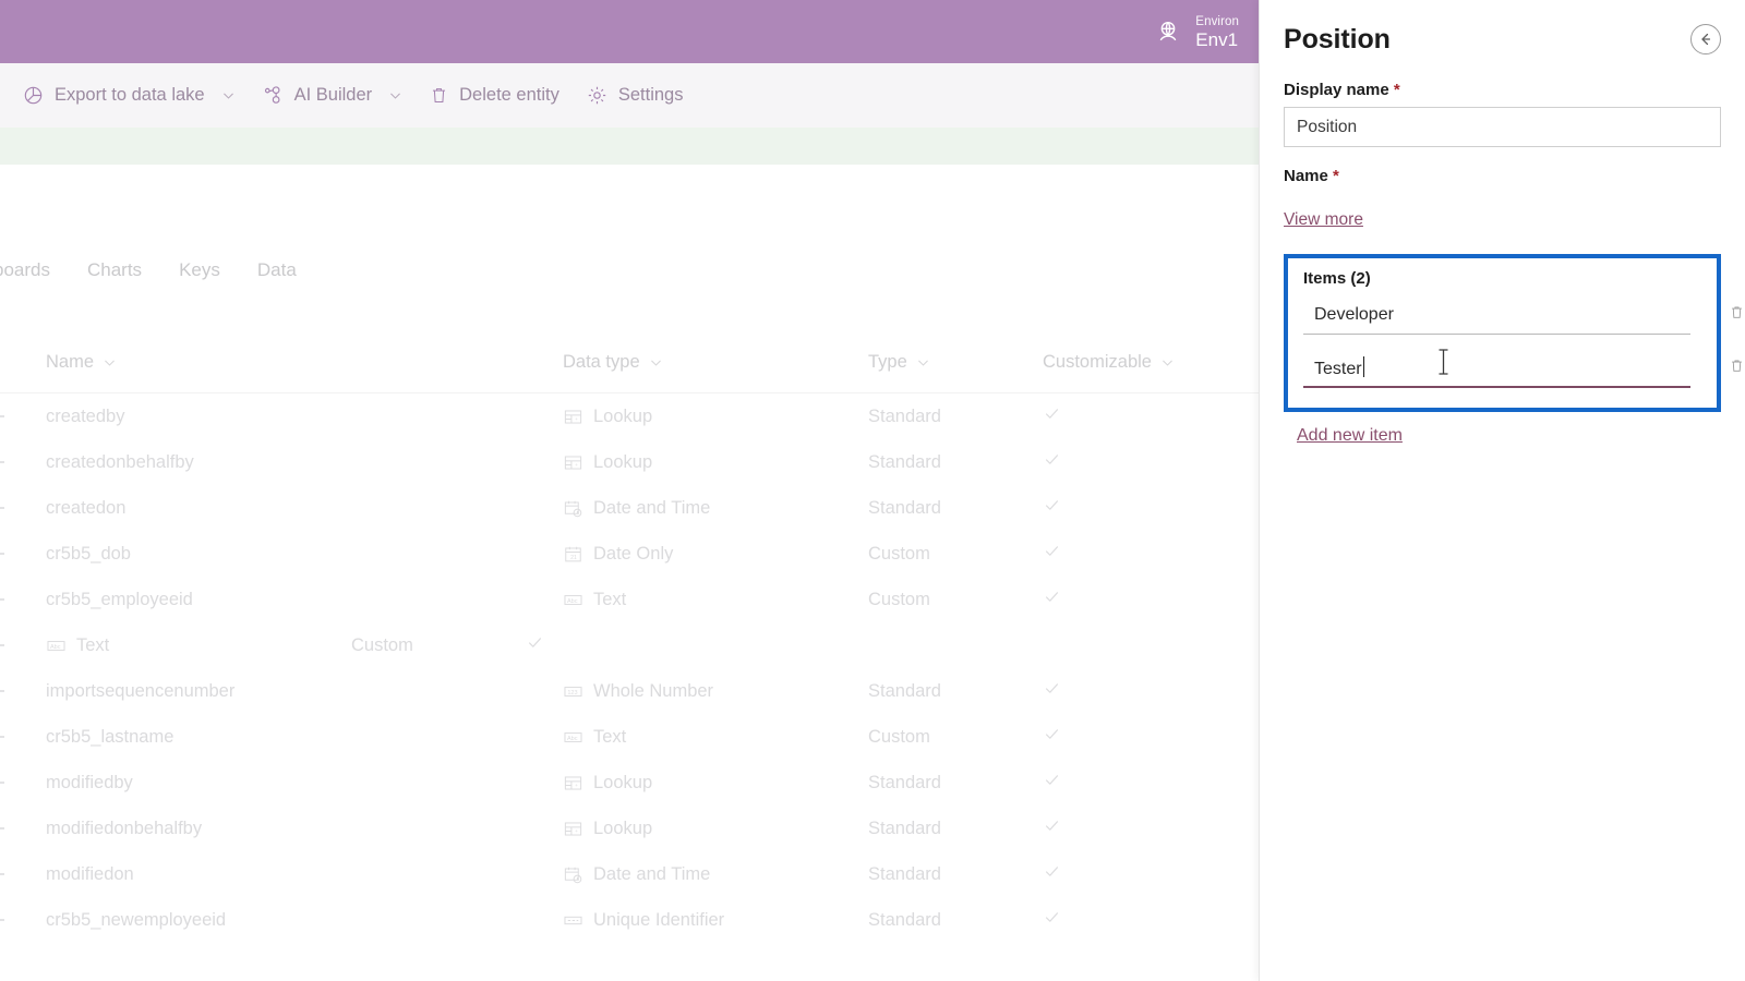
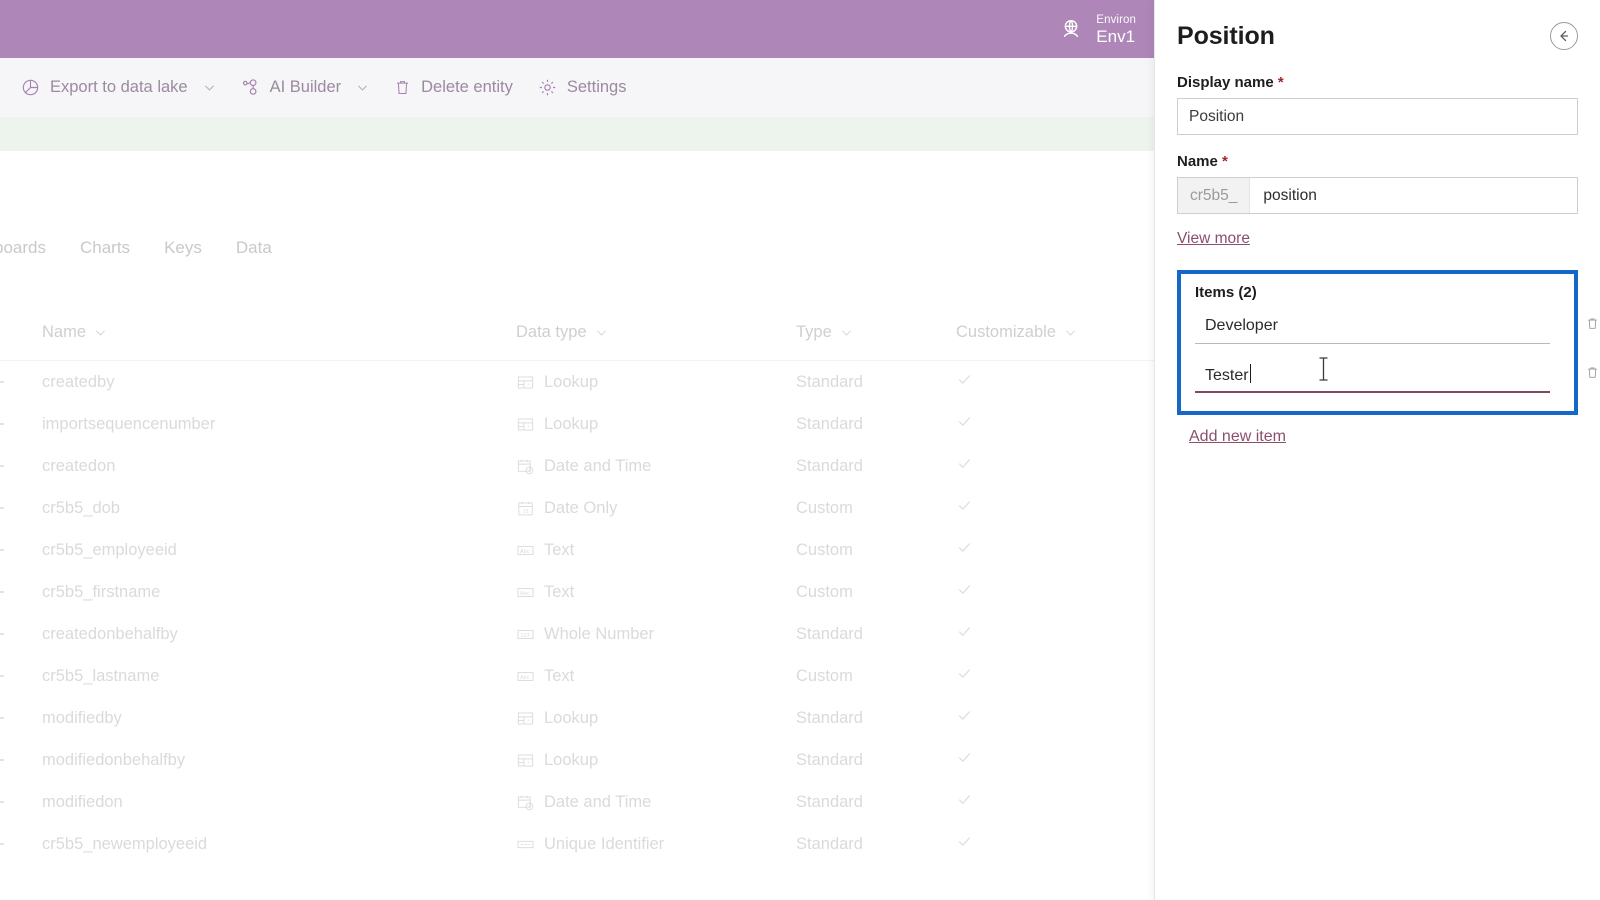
  Environ
  Env1
  Export to data lake
  AI Builder
  Delete entity
  Settings
  oards
  Charts
  Keys
  Data
  Name
  Data type
  Type
  Customizable
  createdby
  Lookup
  Standard
- createdonbehalfby
+ importsequencenumber
  Lookup
  Standard
  createdon
  Date and Time
  Standard
  cr5b5_dob
  Date Only
  Custom
  cr5b5_employeeid
  Text
  Custom
+ cr5b5_firstname
  Text
  Custom
- importsequencenumber
+ createdonbehalfby
  Whole Number
  Standard
  cr5b5_lastname
  Text
  Custom
  modifiedby
  Lookup
  Standard
  modifiedonbehalfby
  Lookup
  Standard
  modifiedon
  Date and Time
  Standard
  cr5b5_newemployeeid
  Unique Identifier
  Standard
  Position
  Display name *
  Position
  Name *
+ cr5b5_
+ position
  View more
  Items (2)
  Developer
  Tester
  Add new item
